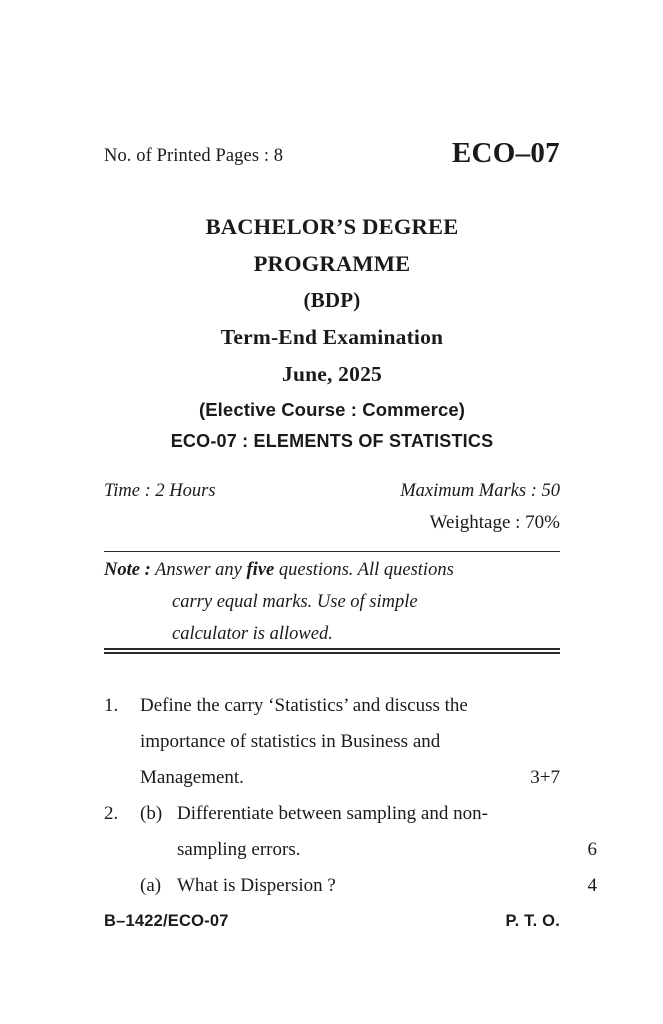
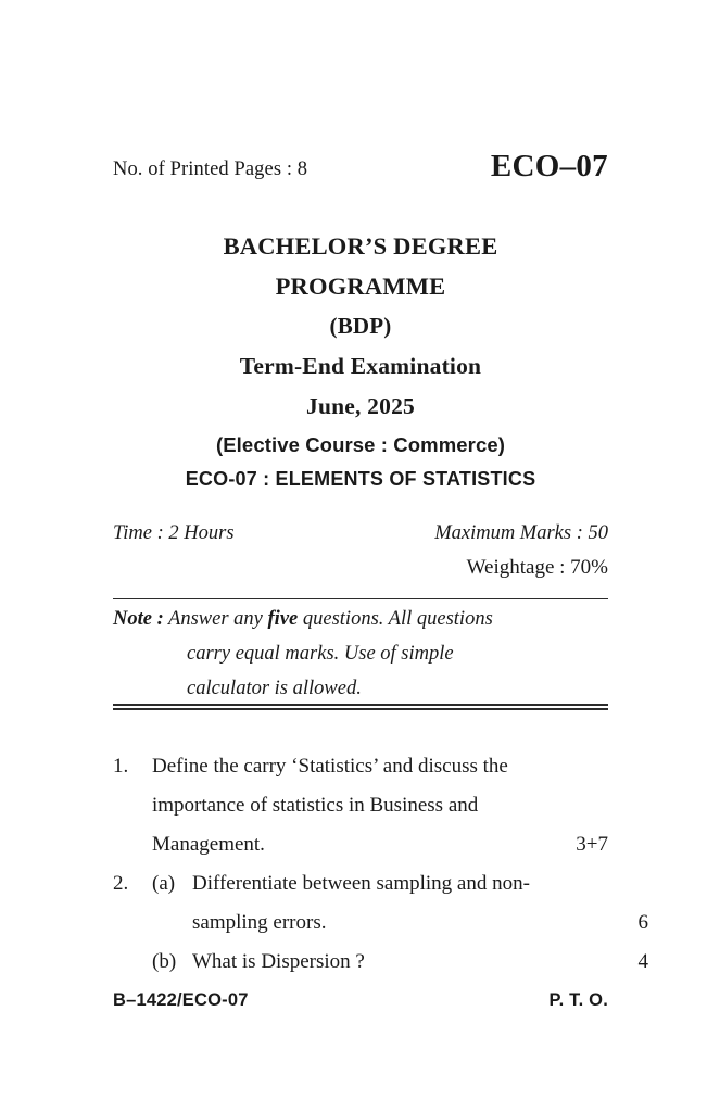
  No. of Printed Pages : 8
  ECO–07
  BACHELOR’S DEGREE
  PROGRAMME
  (BDP)
  Term-End Examination
  June, 2025
  (Elective Course : Commerce)
  ECO-07 : ELEMENTS OF STATISTICS
  Time : 2 Hours
  Maximum Marks : 50
  Weightage : 70%
  Note : Answer any five questions. All questions
  carry equal marks. Use of simple
  calculator is allowed.
  1.
  Define the carry ‘Statistics’ and discuss the
  importance of statistics in Business and
  Management.
  3+7
  2.
- (b)
+ (a)
  Differentiate between sampling and non-
  sampling errors.
  6
- (a)
+ (b)
  What is Dispersion ?
  4
  B–1422/ECO-07
  P. T. O.
